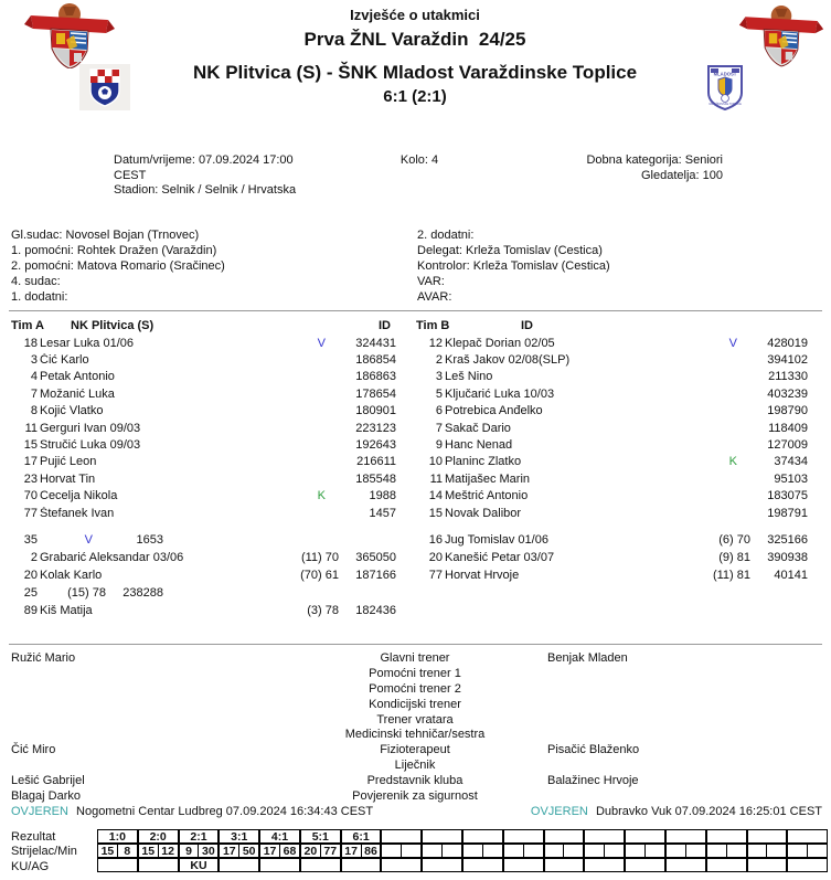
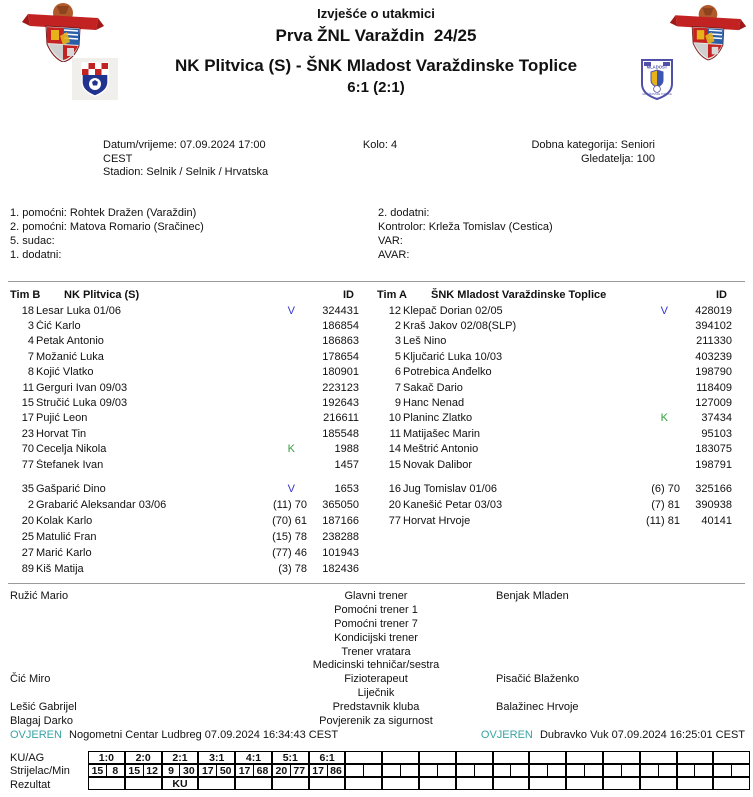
  Izvješće o utakmici
  Prva ŽNL Varaždin 24/25
  NK Plitvica (S) - ŠNK Mladost Varaždinske Toplice
  6:1 (2:1)
  Datum/vrijeme: 07.09.2024 17:00 CEST
  Stadion: Selnik / Selnik / Hrvatska
  Kolo: 4
  Dobna kategorija: Seniori
  Gledatelja: 100
- Gl.sudac: Novosel Bojan (Trnovec)
  1. pomoćni: Rohtek Dražen (Varaždin)
  2. pomoćni: Matova Romario (Sračinec)
- 4. sudac:
+ 5. sudac:
  1. dodatni:
  2. dodatni:
- Delegat: Krleža Tomislav (Cestica)
  Kontrolor: Krleža Tomislav (Cestica)
  VAR:
  AVAR:
- Tim A
+ Tim B
  NK Plitvica (S)
  ID
  18
  Lesar Luka 01/06
  V
  324431
  3
  Čić Karlo
  186854
  4
  Petak Antonio
  186863
  7
  Možanić Luka
  178654
  8
  Kojić Vlatko
  180901
  11
  Gerguri Ivan 09/03
  223123
  15
  Stručić Luka 09/03
  192643
  17
  Pujić Leon
  216611
  23
  Horvat Tin
  185548
  70
  Cecelja Nikola
  K
  1988
  77
  Štefanek Ivan
  1457
  35
+ Gašparić Dino
  V
  1653
  2
  Grabarić Aleksandar 03/06
  (11) 70
  365050
  20
  Kolak Karlo
  (70) 61
  187166
  25
+ Matulić Fran
  (15) 78
  238288
+ 27
+ Marić Karlo
+ (77) 46
+ 101943
  89
  Kiš Matija
  (3) 78
  182436
- Tim B
+ Tim A
+ ŠNK Mladost Varaždinske Toplice
  ID
  12
  Klepač Dorian 02/05
  V
  428019
  2
  Kraš Jakov 02/08(SLP)
  394102
  3
  Leš Nino
  211330
  5
  Ključarić Luka 10/03
  403239
  6
  Potrebica Anđelko
  198790
  7
  Sakač Dario
  118409
  9
  Hanc Nenad
  127009
  10
  Planinc Zlatko
  K
  37434
  11
  Matijašec Marin
  95103
  14
  Meštrić Antonio
  183075
  15
  Novak Dalibor
  198791
  16
  Jug Tomislav 01/06
  (6) 70
  325166
  20
- Kanešić Petar 03/07
+ Kanešić Petar 03/03
- (9) 81
+ (7) 81
  390938
  77
  Horvat Hrvoje
  (11) 81
  40141
  Ružić Mario
  Glavni trener
  Benjak Mladen
  Pomoćni trener 1
- Pomoćni trener 2
+ Pomoćni trener 7
  Kondicijski trener
  Trener vratara
  Medicinski tehničar/sestra
  Čić Miro
  Fizioterapeut
  Pisačić Blaženko
  Liječnik
  Lešić Gabrijel
  Predstavnik kluba
  Balažinec Hrvoje
  Blagaj Darko
  Povjerenik za sigurnost
  OVJEREN Nogometni Centar Ludbreg 07.09.2024 16:34:43 CEST
  OVJEREN Dubravko Vuk 07.09.2024 16:25:01 CEST
- Rezultat
+ KU/AG
  Strijelac/Min
- KU/AG
+ Rezultat
  1:0
  2:0
  2:1
  3:1
  4:1
  5:1
  6:1
  15
  8
  15
  12
  9
  30
  17
  50
  17
  68
  20
  77
  17
  86
  KU
